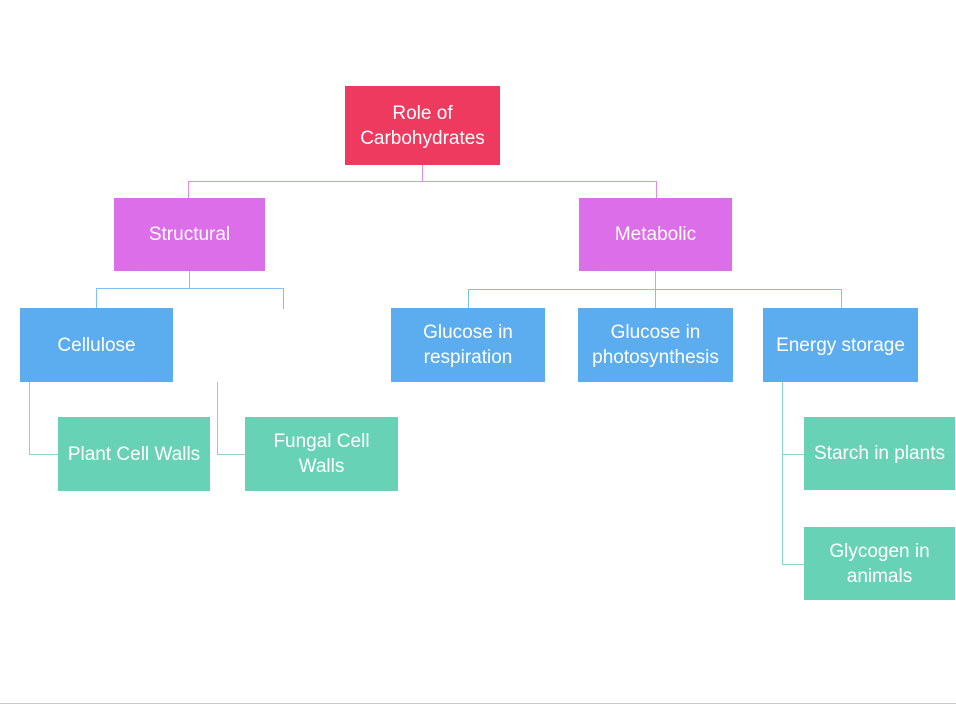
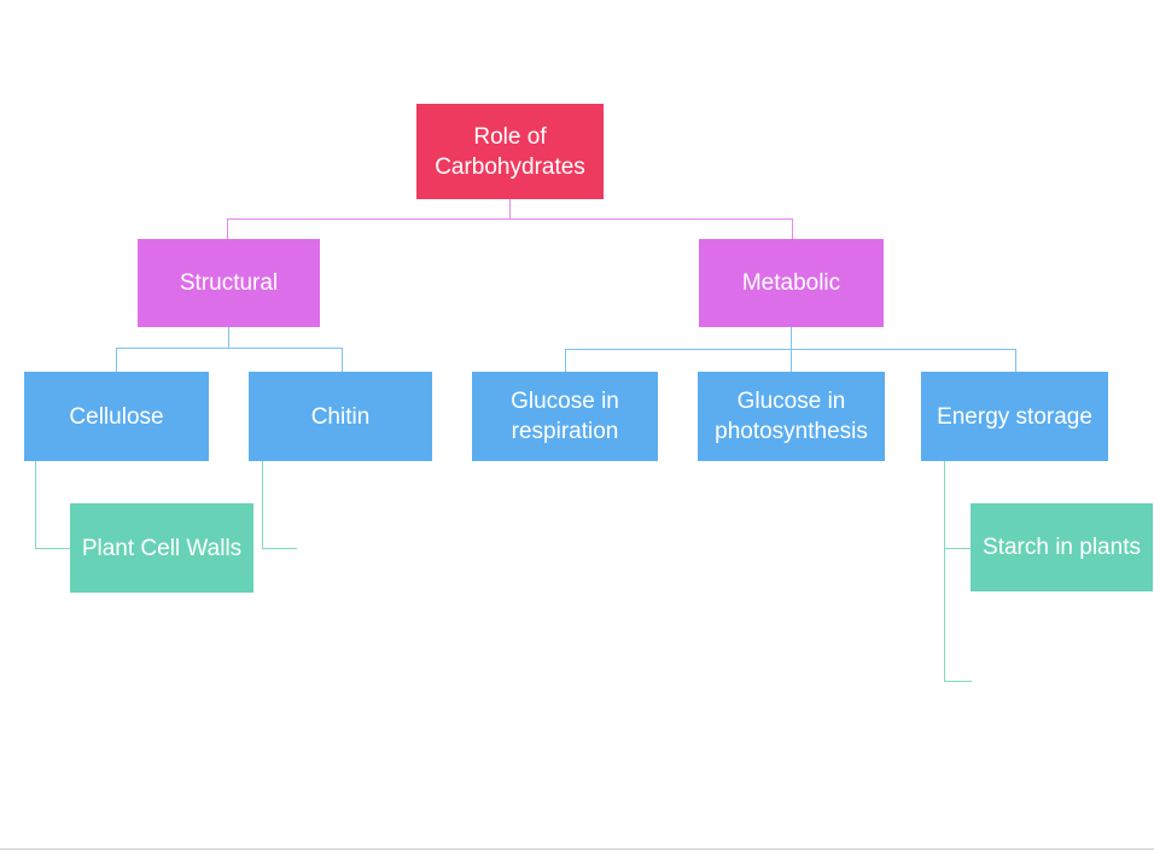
  Role of
  Carbohydrates
  Structural
  Metabolic
  Cellulose
+ Chitin
  Glucose in
  respiration
  Glucose in
  photosynthesis
  Energy storage
  Plant Cell Walls
- Fungal Cell
- Walls
  Starch in plants
- Glycogen in
- animals
